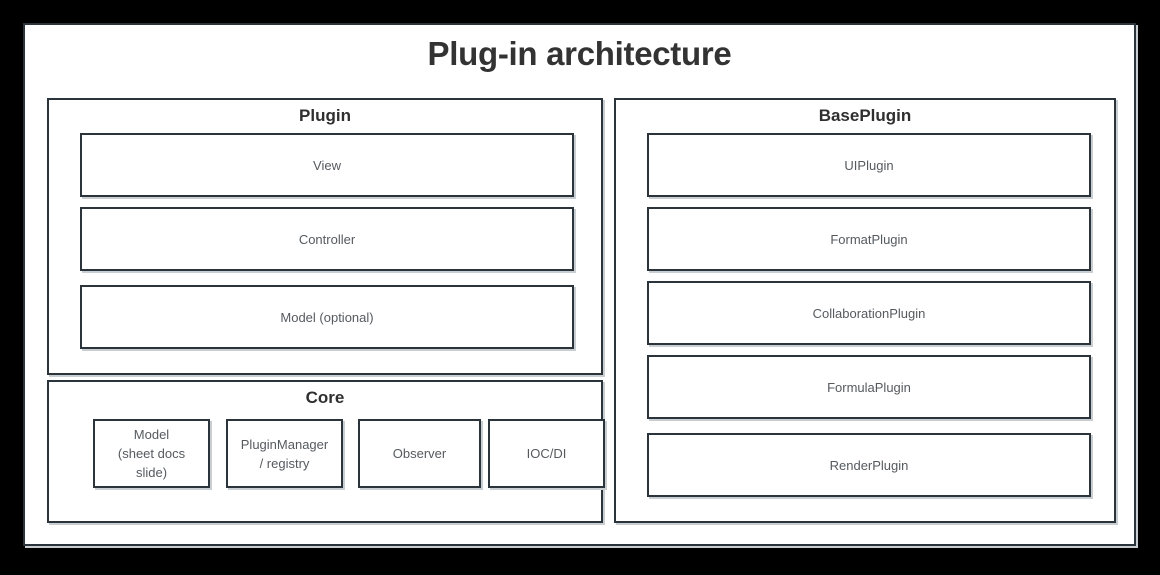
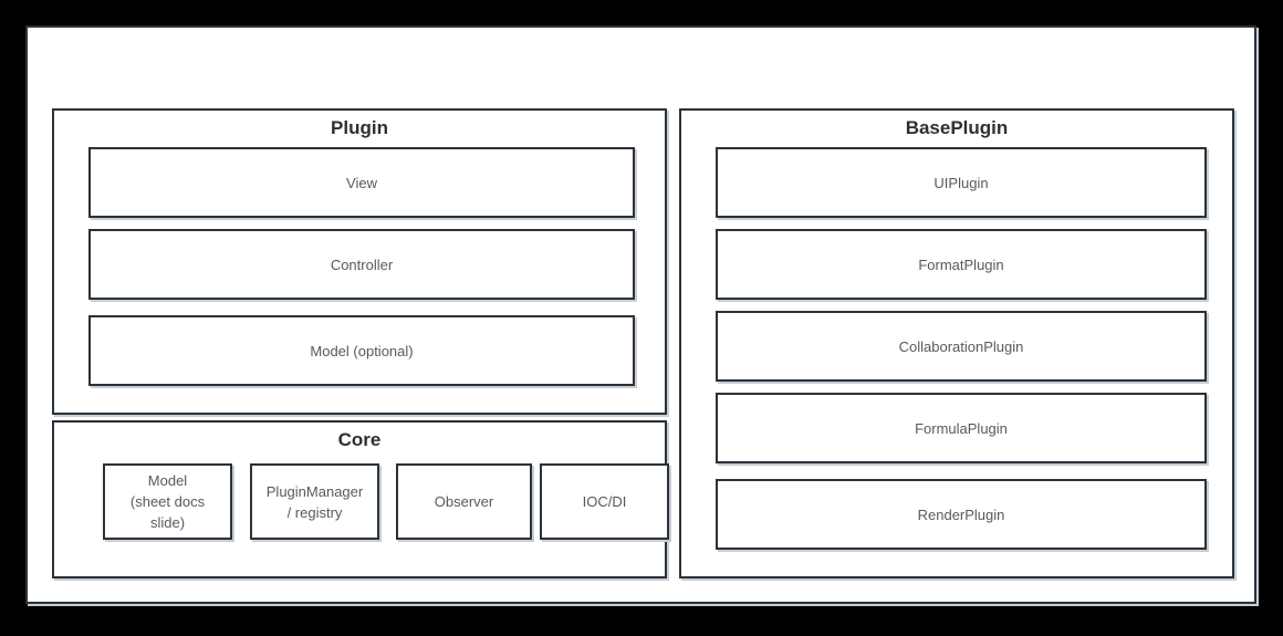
- Plug-in architecture
  Plugin
  View
  Controller
  Model (optional)
  Core
  Model
  (sheet docs
  slide)
  PluginManager
  / registry
  Observer
  IOC/DI
  BasePlugin
  UIPlugin
  FormatPlugin
  CollaborationPlugin
  FormulaPlugin
  RenderPlugin
